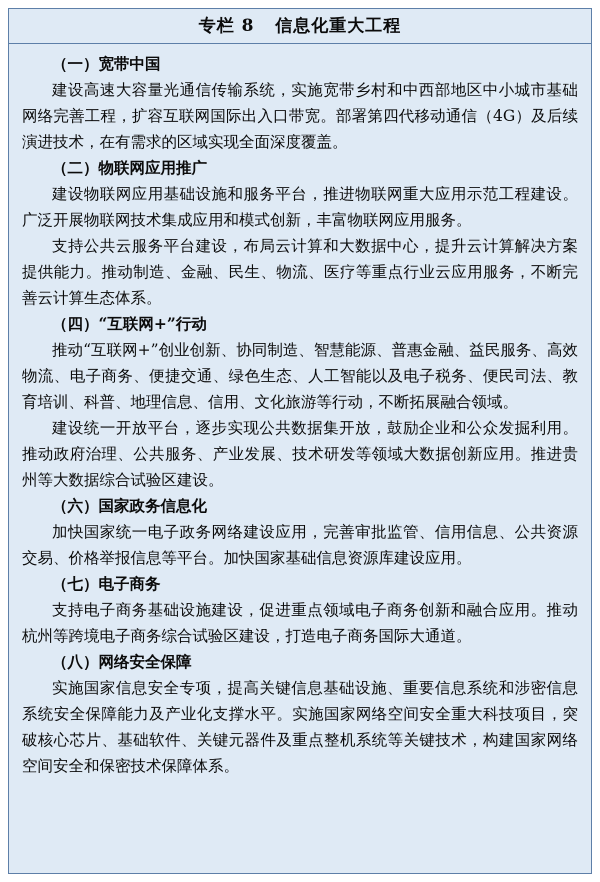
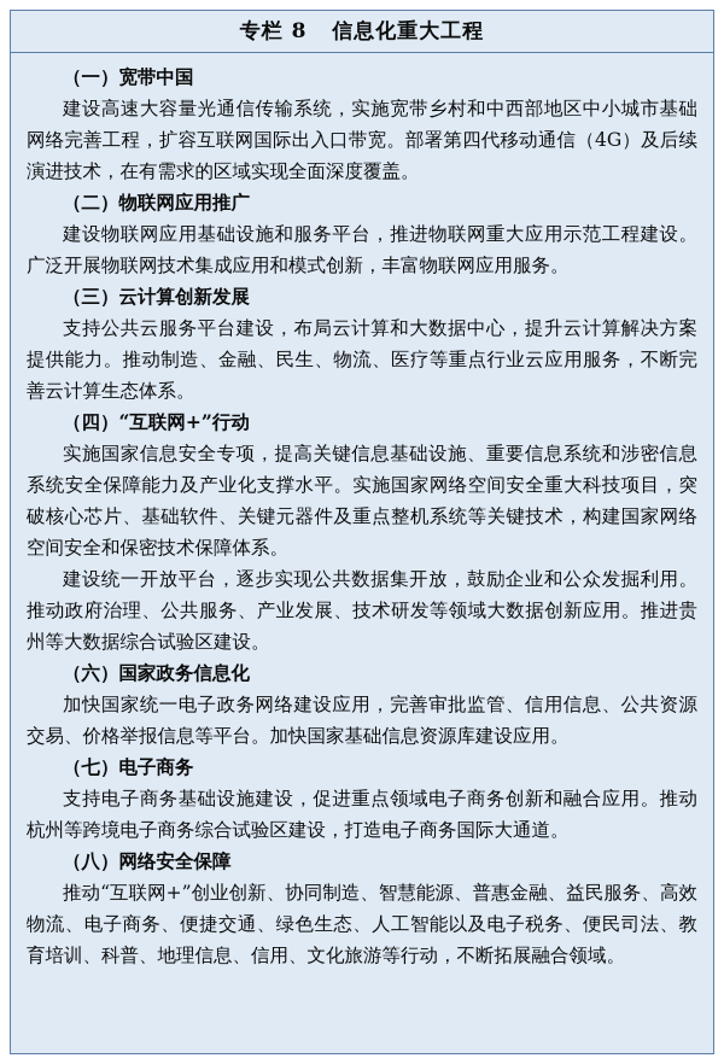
  专栏 8 信息化重大工程
  （一）宽带中国
  建设高速大容量光通信传输系统，实施宽带乡村和中西部地区中小城市基础网络完善工程，扩容互联网国际出入口带宽。部署第四代移动通信（4G）及后续演进技术，在有需求的区域实现全面深度覆盖。
  （二）物联网应用推广
  建设物联网应用基础设施和服务平台，推进物联网重大应用示范工程建设。广泛开展物联网技术集成应用和模式创新，丰富物联网应用服务。
+ （三）云计算创新发展
  支持公共云服务平台建设，布局云计算和大数据中心，提升云计算解决方案提供能力。推动制造、金融、民生、物流、医疗等重点行业云应用服务，不断完善云计算生态体系。
  （四）“互联网+”行动
- 推动“互联网+”创业创新、协同制造、智慧能源、普惠金融、益民服务、高效物流、电子商务、便捷交通、绿色生态、人工智能以及电子税务、便民司法、教育培训、科普、地理信息、信用、文化旅游等行动，不断拓展融合领域。
+ 实施国家信息安全专项，提高关键信息基础设施、重要信息系统和涉密信息系统安全保障能力及产业化支撑水平。实施国家网络空间安全重大科技项目，突破核心芯片、基础软件、关键元器件及重点整机系统等关键技术，构建国家网络空间安全和保密技术保障体系。
  建设统一开放平台，逐步实现公共数据集开放，鼓励企业和公众发掘利用。推动政府治理、公共服务、产业发展、技术研发等领域大数据创新应用。推进贵州等大数据综合试验区建设。
  （六）国家政务信息化
  加快国家统一电子政务网络建设应用，完善审批监管、信用信息、公共资源交易、价格举报信息等平台。加快国家基础信息资源库建设应用。
  （七）电子商务
  支持电子商务基础设施建设，促进重点领域电子商务创新和融合应用。推动杭州等跨境电子商务综合试验区建设，打造电子商务国际大通道。
  （八）网络安全保障
- 实施国家信息安全专项，提高关键信息基础设施、重要信息系统和涉密信息系统安全保障能力及产业化支撑水平。实施国家网络空间安全重大科技项目，突破核心芯片、基础软件、关键元器件及重点整机系统等关键技术，构建国家网络空间安全和保密技术保障体系。
+ 推动“互联网+”创业创新、协同制造、智慧能源、普惠金融、益民服务、高效物流、电子商务、便捷交通、绿色生态、人工智能以及电子税务、便民司法、教育培训、科普、地理信息、信用、文化旅游等行动，不断拓展融合领域。
